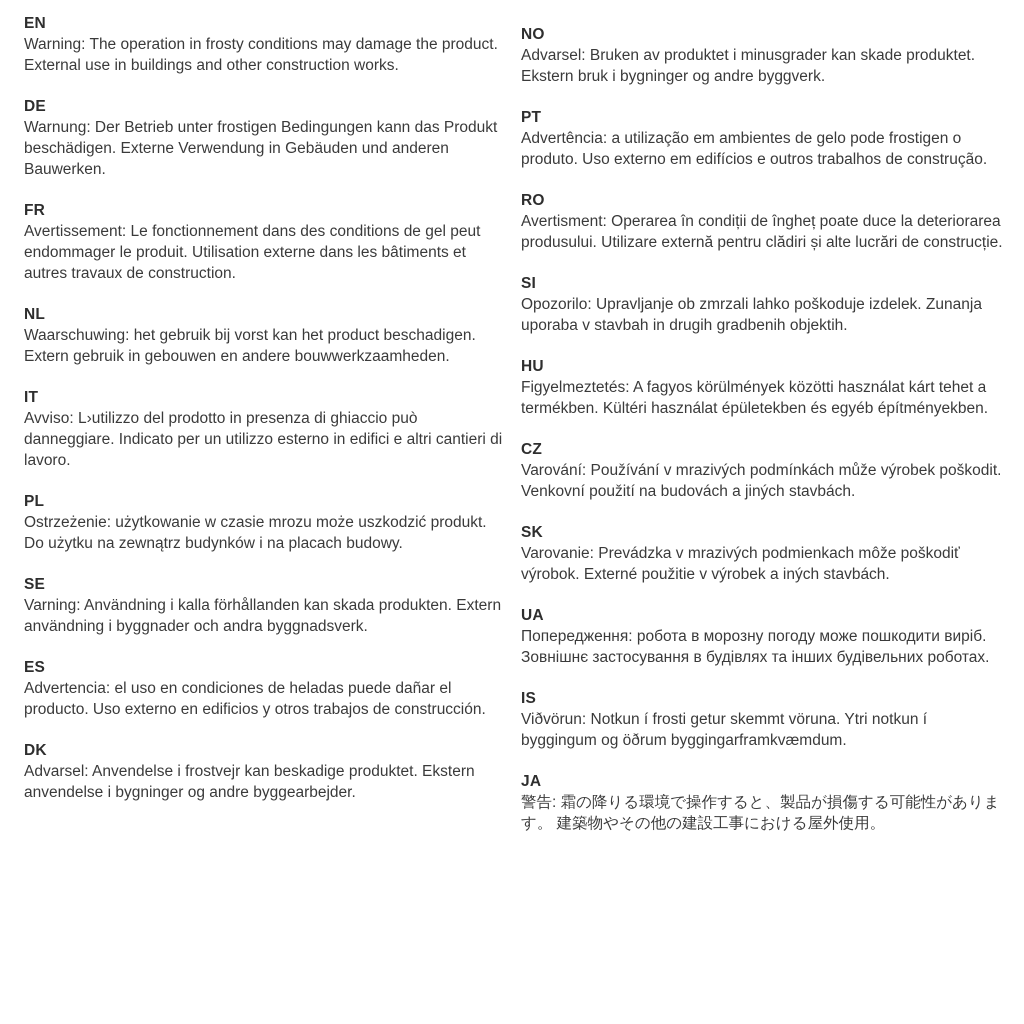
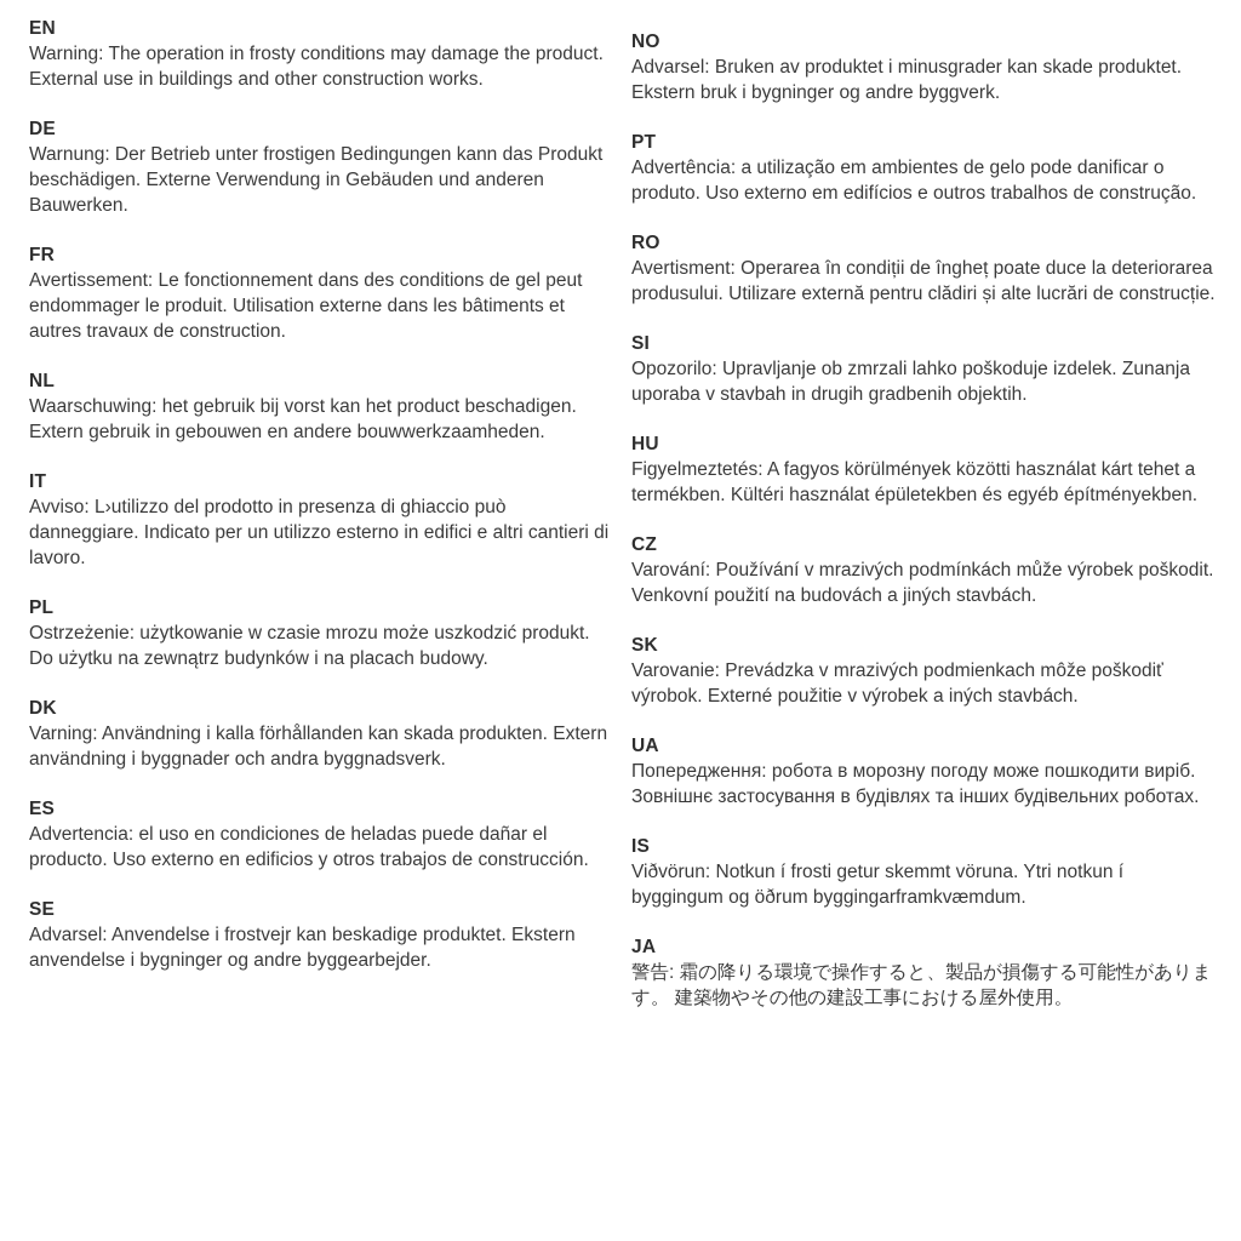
  EN
  Warning: The operation in frosty conditions may damage the product. External use in buildings and other construction works.
  DE
  Warnung: Der Betrieb unter frostigen Bedingungen kann das Produkt beschädigen. Externe Verwendung in Gebäuden und anderen Bauwerken.
  FR
  Avertissement: Le fonctionnement dans des conditions de gel peut endommager le produit. Utilisation externe dans les bâtiments et autres travaux de construction.
  NL
  Waarschuwing: het gebruik bij vorst kan het product beschadigen. Extern gebruik in gebouwen en andere bouwwerkzaamheden.
  IT
  Avviso: L›utilizzo del prodotto in presenza di ghiaccio può danneggiare. Indicato per un utilizzo esterno in edifici e altri cantieri di lavoro.
  PL
  Ostrzeżenie: użytkowanie w czasie mrozu może uszkodzić produkt. Do użytku na zewnątrz budynków i na placach budowy.
- SE
+ DK
  Varning: Användning i kalla förhållanden kan skada produkten. Extern användning i byggnader och andra byggnadsverk.
  ES
  Advertencia: el uso en condiciones de heladas puede dañar el producto. Uso externo en edificios y otros trabajos de construcción.
- DK
+ SE
  Advarsel: Anvendelse i frostvejr kan beskadige produktet. Ekstern anvendelse i bygninger og andre byggearbejder.
  NO
  Advarsel: Bruken av produktet i minusgrader kan skade produktet. Ekstern bruk i bygninger og andre byggverk.
  PT
- Advertência: a utilização em ambientes de gelo pode frostigen o produto. Uso externo em edifícios e outros trabalhos de construção.
+ Advertência: a utilização em ambientes de gelo pode danificar o produto. Uso externo em edifícios e outros trabalhos de construção.
  RO
  Avertisment: Operarea în condiții de îngheț poate duce la deteriorarea produsului. Utilizare externă pentru clădiri și alte lucrări de construcție.
  SI
  Opozorilo: Upravljanje ob zmrzali lahko poškoduje izdelek. Zunanja uporaba v stavbah in drugih gradbenih objektih.
  HU
  Figyelmeztetés: A fagyos körülmények közötti használat kárt tehet a termékben. Kültéri használat épületekben és egyéb építményekben.
  CZ
  Varování: Používání v mrazivých podmínkách může výrobek poškodit. Venkovní použití na budovách a jiných stavbách.
  SK
  Varovanie: Prevádzka v mrazivých podmienkach môže poškodiť výrobok. Externé použitie v výrobek a iných stavbách.
  UA
  Попередження: робота в морозну погоду може пошкодити виріб. Зовнішнє застосування в будівлях та інших будівельних роботах.
  IS
  Viðvörun: Notkun í frosti getur skemmt vöruna. Ytri notkun í byggingum og öðrum byggingarframkvæmdum.
  JA
  警告: 霜の降りる環境で操作すると、製品が損傷する可能性があります。 建築物やその他の建設工事における屋外使用。
